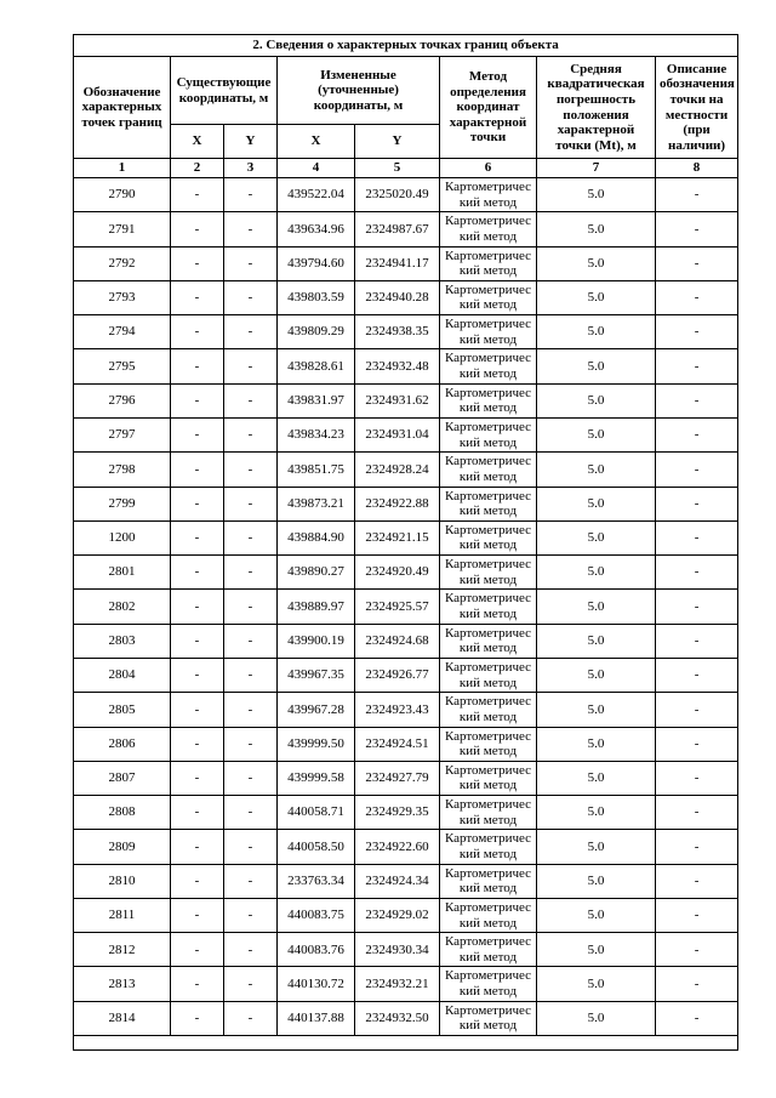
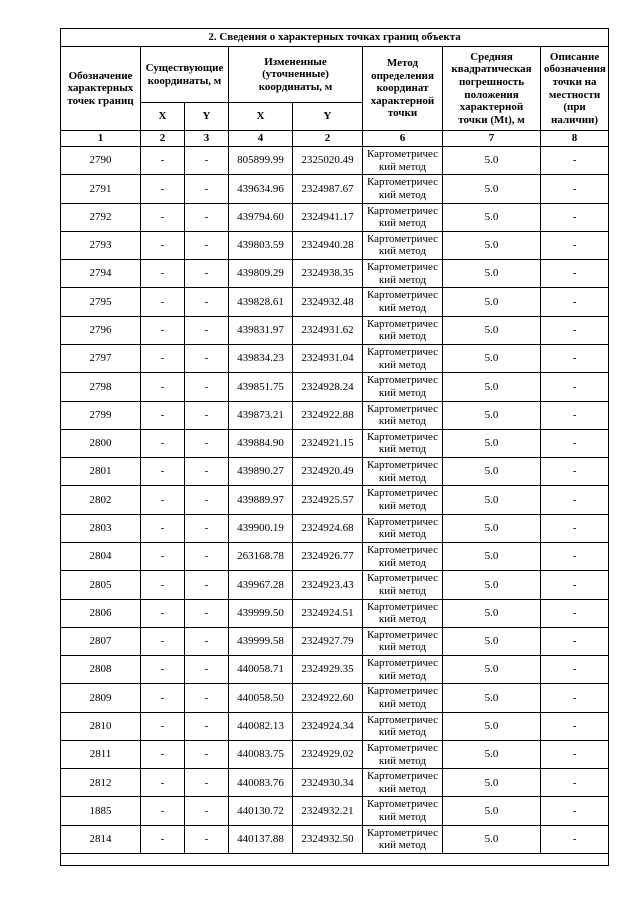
  2. Сведения о характерных точках границ объекта
  Обозначение характерных точек границ	Существующие координаты, м	Измененные (уточненные) координаты, м	Метод определения координат характерной точки	Средняя квадратическая погрешность положения характерной точки (Mt), м	Описание обозначения точки на местности (при наличии)
  X	Y	X	Y
- 1	2	3	4	5	6	7	8
+ 1	2	3	4	2	6	7	8
- 2790	-	-	439522.04	2325020.49	Картометрический метод	5.0	-
+ 2790	-	-	805899.99	2325020.49	Картометрический метод	5.0	-
  2791	-	-	439634.96	2324987.67	Картометрический метод	5.0	-
  2792	-	-	439794.60	2324941.17	Картометрический метод	5.0	-
  2793	-	-	439803.59	2324940.28	Картометрический метод	5.0	-
  2794	-	-	439809.29	2324938.35	Картометрический метод	5.0	-
  2795	-	-	439828.61	2324932.48	Картометрический метод	5.0	-
  2796	-	-	439831.97	2324931.62	Картометрический метод	5.0	-
  2797	-	-	439834.23	2324931.04	Картометрический метод	5.0	-
  2798	-	-	439851.75	2324928.24	Картометрический метод	5.0	-
  2799	-	-	439873.21	2324922.88	Картометрический метод	5.0	-
- 1200	-	-	439884.90	2324921.15	Картометрический метод	5.0	-
+ 2800	-	-	439884.90	2324921.15	Картометрический метод	5.0	-
  2801	-	-	439890.27	2324920.49	Картометрический метод	5.0	-
  2802	-	-	439889.97	2324925.57	Картометрический метод	5.0	-
  2803	-	-	439900.19	2324924.68	Картометрический метод	5.0	-
- 2804	-	-	439967.35	2324926.77	Картометрический метод	5.0	-
+ 2804	-	-	263168.78	2324926.77	Картометрический метод	5.0	-
  2805	-	-	439967.28	2324923.43	Картометрический метод	5.0	-
  2806	-	-	439999.50	2324924.51	Картометрический метод	5.0	-
  2807	-	-	439999.58	2324927.79	Картометрический метод	5.0	-
  2808	-	-	440058.71	2324929.35	Картометрический метод	5.0	-
  2809	-	-	440058.50	2324922.60	Картометрический метод	5.0	-
- 2810	-	-	233763.34	2324924.34	Картометрический метод	5.0	-
+ 2810	-	-	440082.13	2324924.34	Картометрический метод	5.0	-
  2811	-	-	440083.75	2324929.02	Картометрический метод	5.0	-
  2812	-	-	440083.76	2324930.34	Картометрический метод	5.0	-
- 2813	-	-	440130.72	2324932.21	Картометрический метод	5.0	-
+ 1885	-	-	440130.72	2324932.21	Картометрический метод	5.0	-
  2814	-	-	440137.88	2324932.50	Картометрический метод	5.0	-
